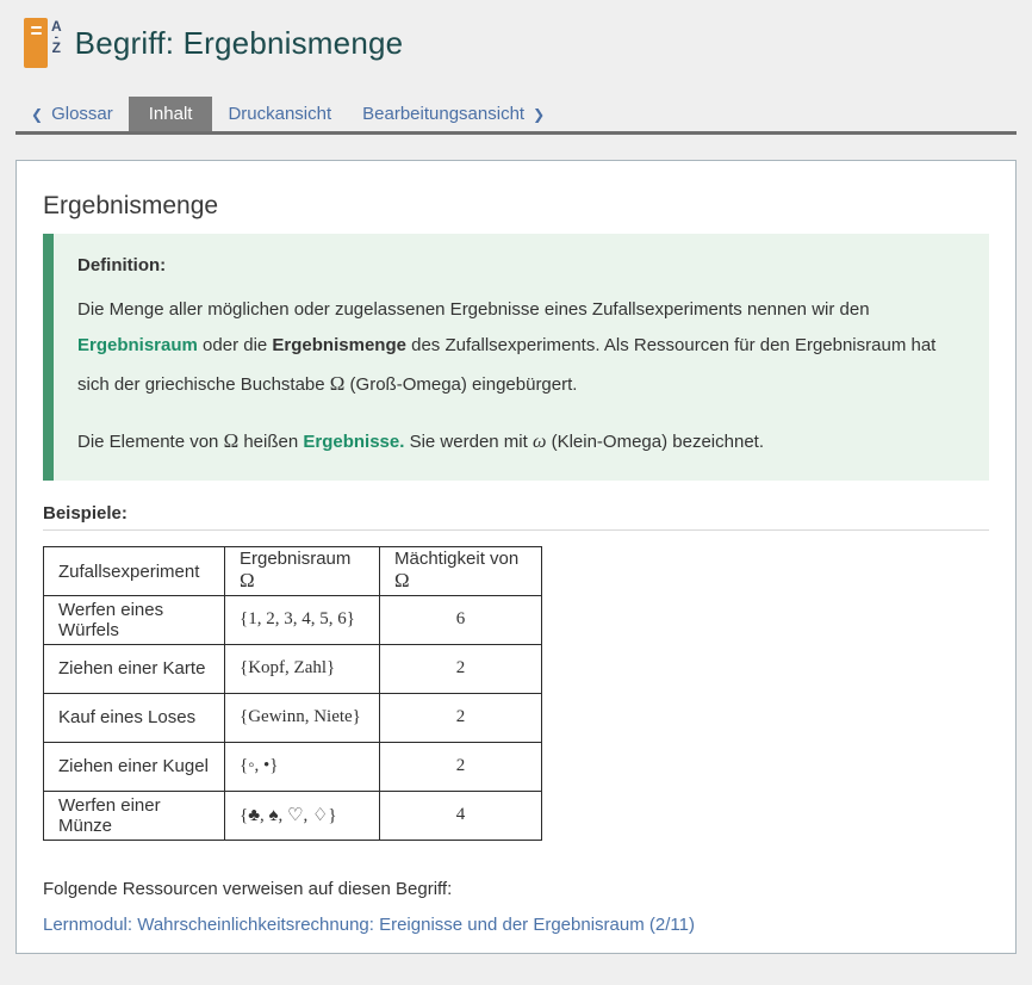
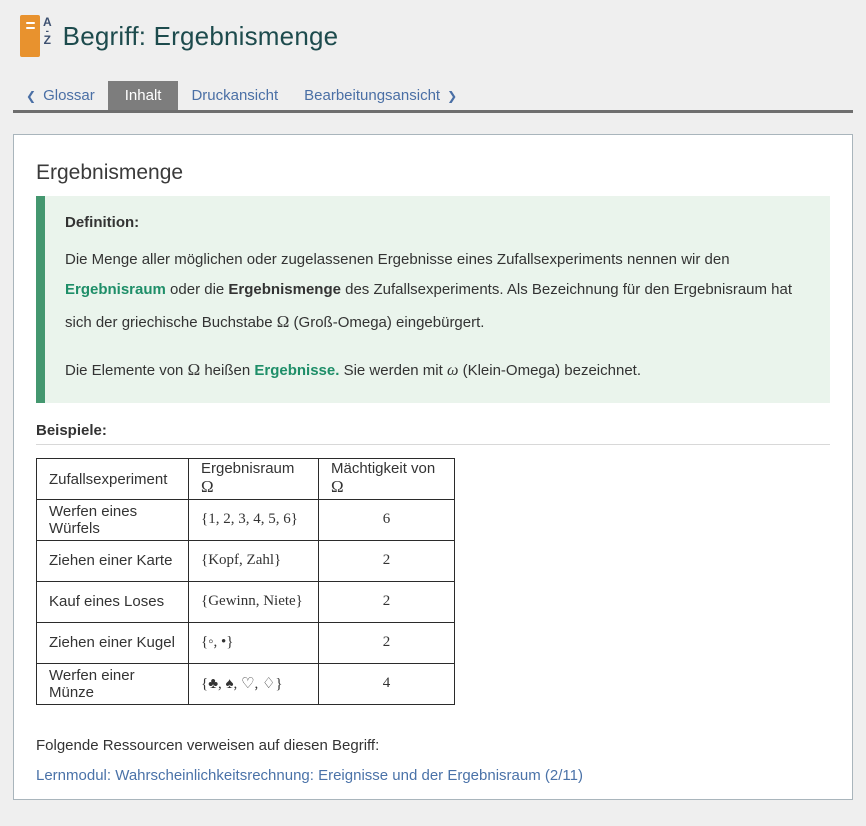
  A
  -
  Z
  Begriff: Ergebnismenge
  ❮
  Glossar
  Inhalt
  Druckansicht
  Bearbeitungsansicht
  ❯
  Ergebnismenge
  Definition:
- Die Menge aller möglichen oder zugelassenen Ergebnisse eines Zufallsexperiments nennen wir den Ergebnisraum oder die Ergebnismenge des Zufallsexperiments. Als Ressourcen für den Ergebnisraum hat sich der griechische Buchstabe Ω (Groß-Omega) eingebürgert.
+ Die Menge aller möglichen oder zugelassenen Ergebnisse eines Zufallsexperiments nennen wir den Ergebnisraum oder die Ergebnismenge des Zufallsexperiments. Als Bezeichnung für den Ergebnisraum hat sich der griechische Buchstabe Ω (Groß-Omega) eingebürgert.
  Die Elemente von Ω heißen Ergebnisse. Sie werden mit ω (Klein-Omega) bezeichnet.
  Beispiele:
  Zufallsexperiment	Ergebnisraum Ω	Mächtigkeit von Ω
  Werfen eines Würfels	{1, 2, 3, 4, 5, 6}	6
  Ziehen einer Karte	{Kopf, Zahl}	2
  Kauf eines Loses	{Gewinn, Niete}	2
  Ziehen einer Kugel	{◦, •}	2
  Werfen einer Münze	{♣, ♠, ♡, ♢}	4
  Folgende Ressourcen verweisen auf diesen Begriff:
  Lernmodul: Wahrscheinlichkeitsrechnung: Ereignisse und der Ergebnisraum (2/11)
